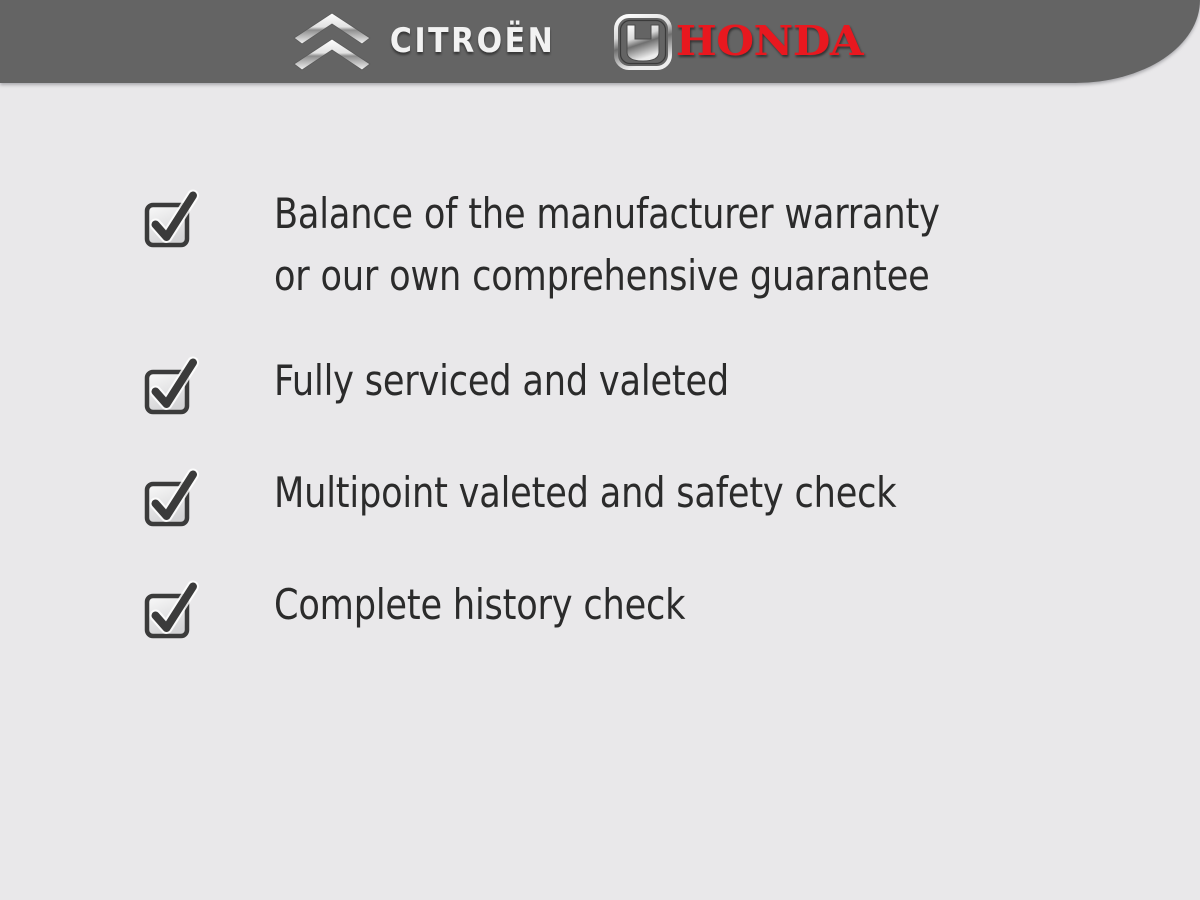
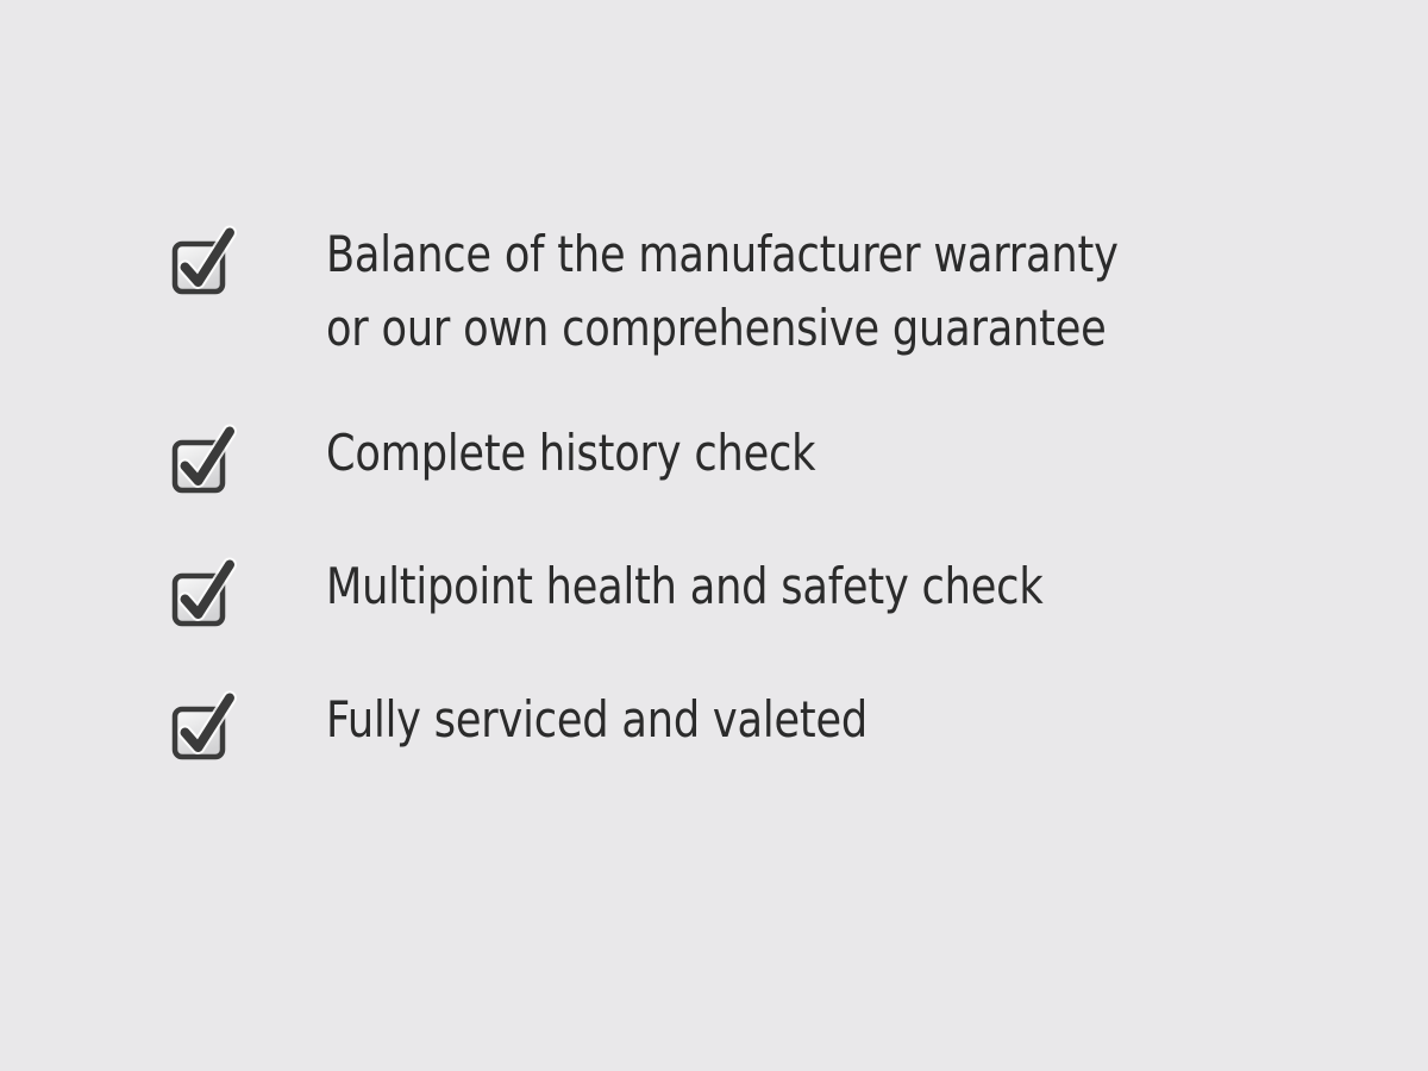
- CITROËN
- HONDA
  Balance of the manufacturer warranty
  or our own comprehensive guarantee
- Fully serviced and valeted
+ Complete history check
- Multipoint valeted and safety check
+ Multipoint health and safety check
- Complete history check
+ Fully serviced and valeted
